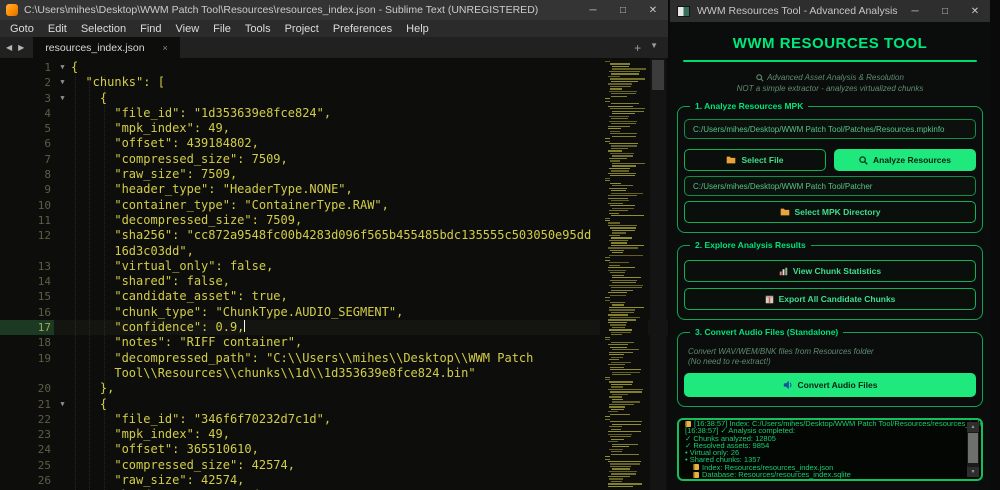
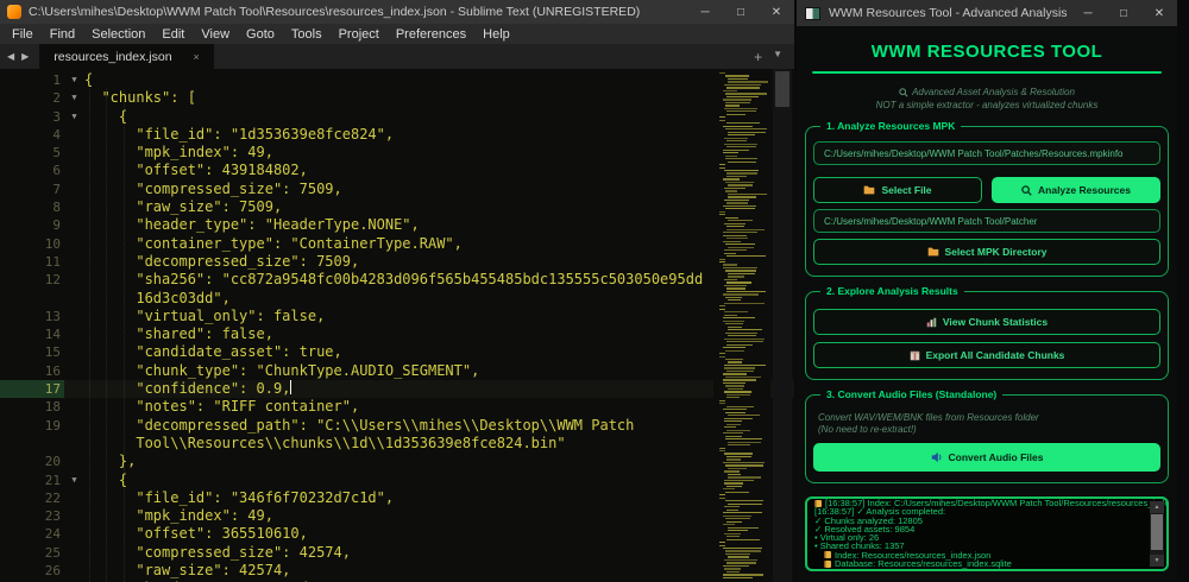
  C:\Users\mihes\Desktop\WWM Patch Tool\Resources\resources_index.json - Sublime Text (UNREGISTERED)
  ─
  □
  ✕
- Goto
+ File
- Edit
+ Find
  Selection
- Find
+ Edit
  View
- File
+ Goto
  Tools
  Project
  Preferences
  Help
  ◀
  ▶
  resources_index.json
  ×
  +
  ▼
  1
  ▼
  {
  2
  ▼
  "chunks": [
  3
  ▼
  {
  4
  "file_id": "1d353639e8fce824",
  5
  "mpk_index": 49,
  6
  "offset": 439184802,
  7
  "compressed_size": 7509,
  8
  "raw_size": 7509,
  9
  "header_type": "HeaderType.NONE",
  10
  "container_type": "ContainerType.RAW",
  11
  "decompressed_size": 7509,
  12
  "sha256": "cc872a9548fc00b4283d096f565b455485bdc135555c503050e95dd
  16d3c03dd",
  13
  "virtual_only": false,
  14
  "shared": false,
  15
  "candidate_asset": true,
  16
  "chunk_type": "ChunkType.AUDIO_SEGMENT",
  17
  "confidence": 0.9,
  18
  "notes": "RIFF container",
  19
  "decompressed_path": "C:\\Users\\mihes\\Desktop\\WWM Patch
  Tool\\Resources\\chunks\\1d\\1d353639e8fce824.bin"
  20
  },
  21
  ▼
  {
  22
  "file_id": "346f6f70232d7c1d",
  23
  "mpk_index": 49,
  24
  "offset": 365510610,
  25
  "compressed_size": 42574,
  26
  "raw_size": 42574,
  WWM Resources Tool - Advanced Analysis
  ─
  □
  ✕
  WWM RESOURCES TOOL
  Advanced Asset Analysis & Resolution
  NOT a simple extractor - analyzes virtualized chunks
  1. Analyze Resources MPK
  C:/Users/mihes/Desktop/WWM Patch Tool/Patches/Resources.mpkinfo
  Select File
  Analyze Resources
  C:/Users/mihes/Desktop/WWM Patch Tool/Patcher
  Select MPK Directory
  2. Explore Analysis Results
  View Chunk Statistics
  Export All Candidate Chunks
  3. Convert Audio Files (Standalone)
  Convert WAV/WEM/BNK files from Resources folder
  (No need to re-extract!)
  Convert Audio Files
  [16:38:57] Index: C:/Users/mihes/Desktop/WWM Patch Tool/Resources/resources
  [16:38:57] ✓ Analysis completed:
  ✓ Chunks analyzed: 12805
  ✓ Resolved assets: 9854
  • Virtual only: 26
  • Shared chunks: 1357
  Index: Resources/resources_index.json
  Database: Resources/resources_index.sqlite
